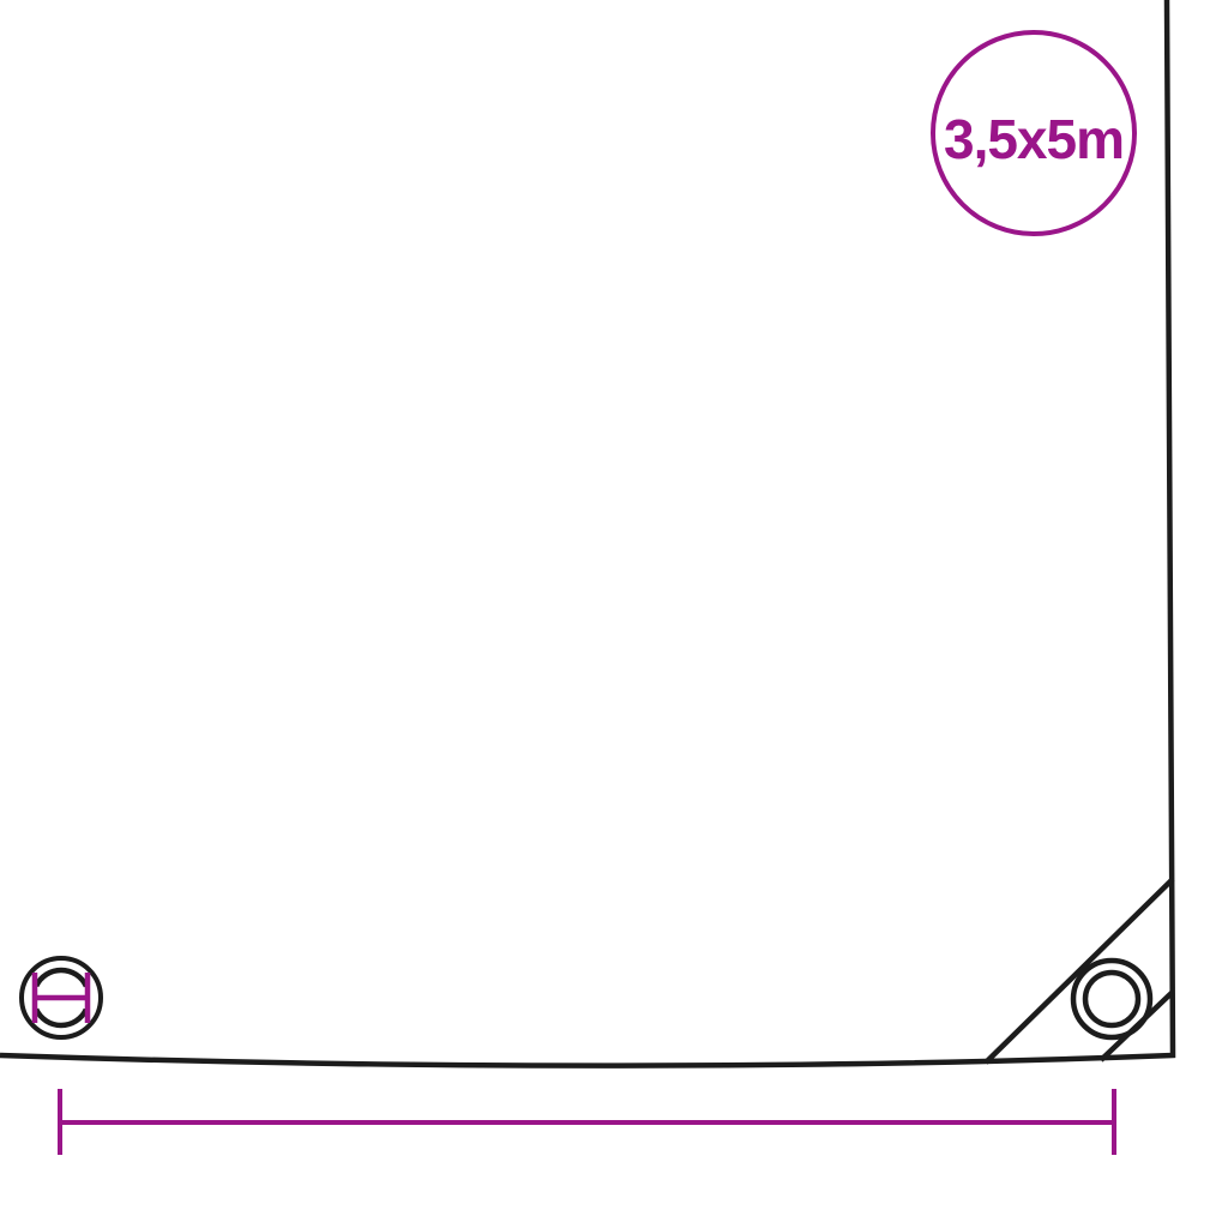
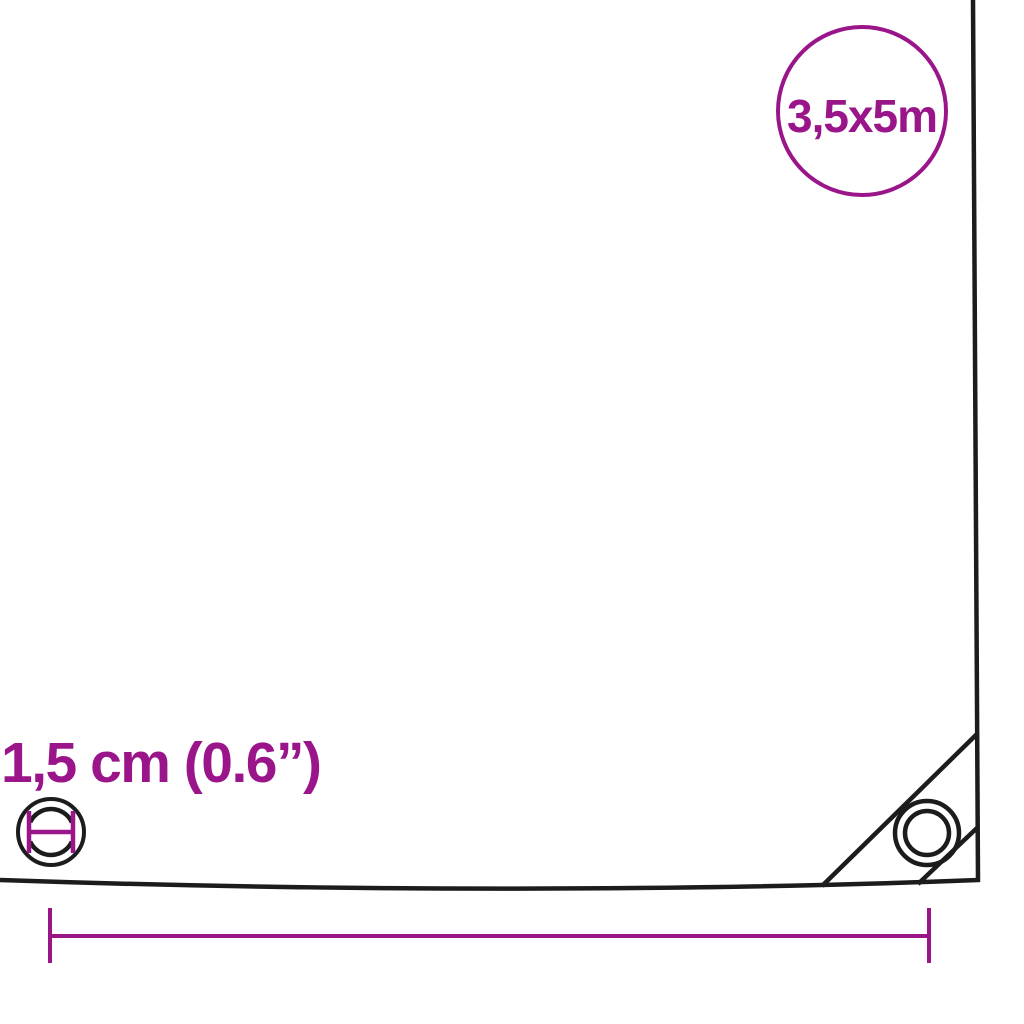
  3,5x5m
+ 1,5 cm (0.6”)
